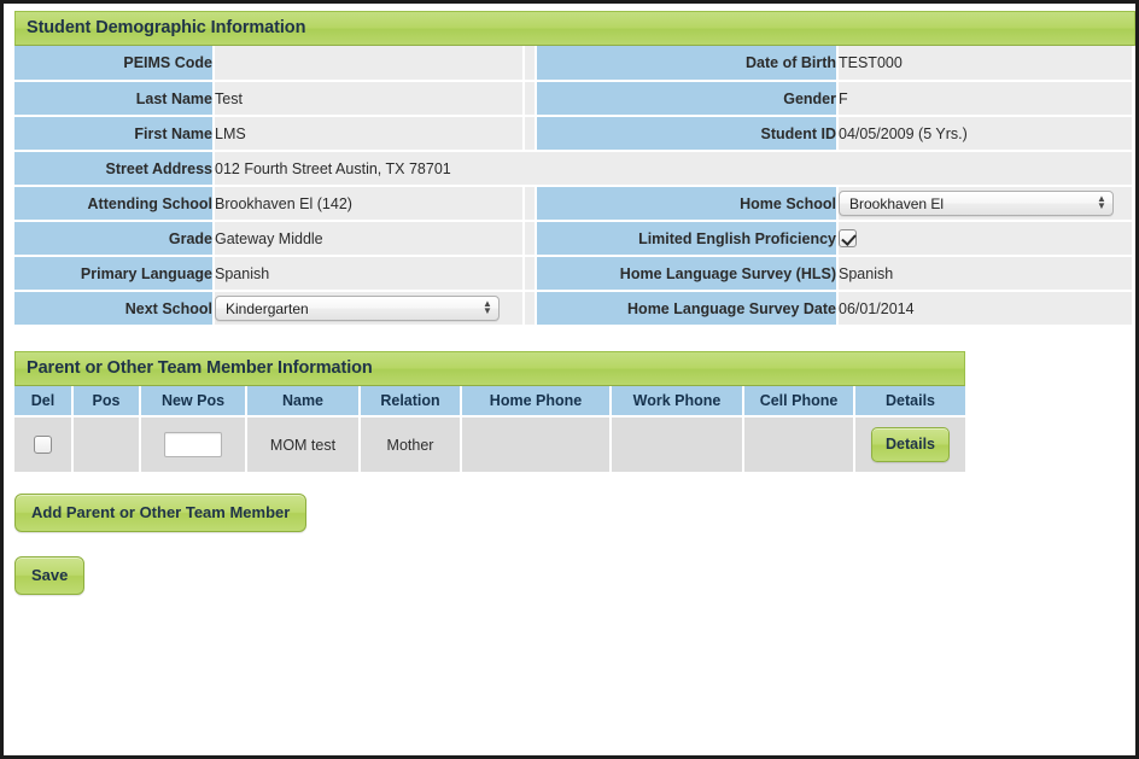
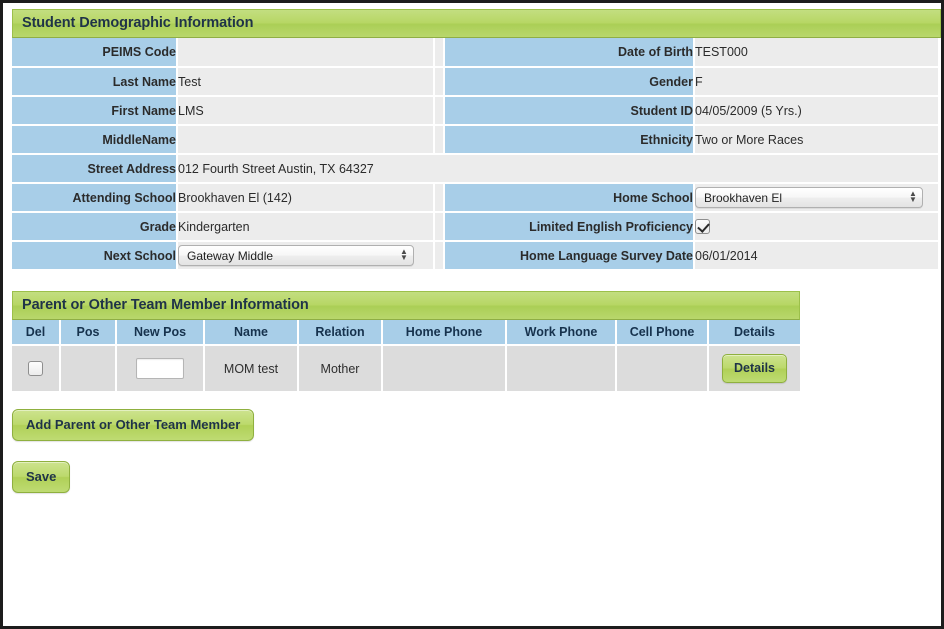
  Student Demographic Information
  PEIMS Code			Date of Birth	TEST000
  Last Name	Test		Gender	F
  First Name	LMS		Student ID	04/05/2009 (5 Yrs.)
+ MiddleName			Ethnicity	Two or More Races
- Street Address	012 Fourth Street Austin, TX 78701
+ Street Address	012 Fourth Street Austin, TX 64327
  Attending School	Brookhaven El (142)		Home School	Brookhaven El ▲▼
- Grade	Gateway Middle		Limited English Proficiency
+ Grade	Kindergarten		Limited English Proficiency
- Primary Language	Spanish		Home Language Survey (HLS)	Spanish
- Next School	Kindergarten ▲▼		Home Language Survey Date	06/01/2014
+ Next School	Gateway Middle ▲▼		Home Language Survey Date	06/01/2014
  Parent or Other Team Member Information
  Del	Pos	New Pos	Name	Relation	Home Phone	Work Phone	Cell Phone	Details
  			MOM test	Mother				Details
  Add Parent or Other Team Member
  Save
